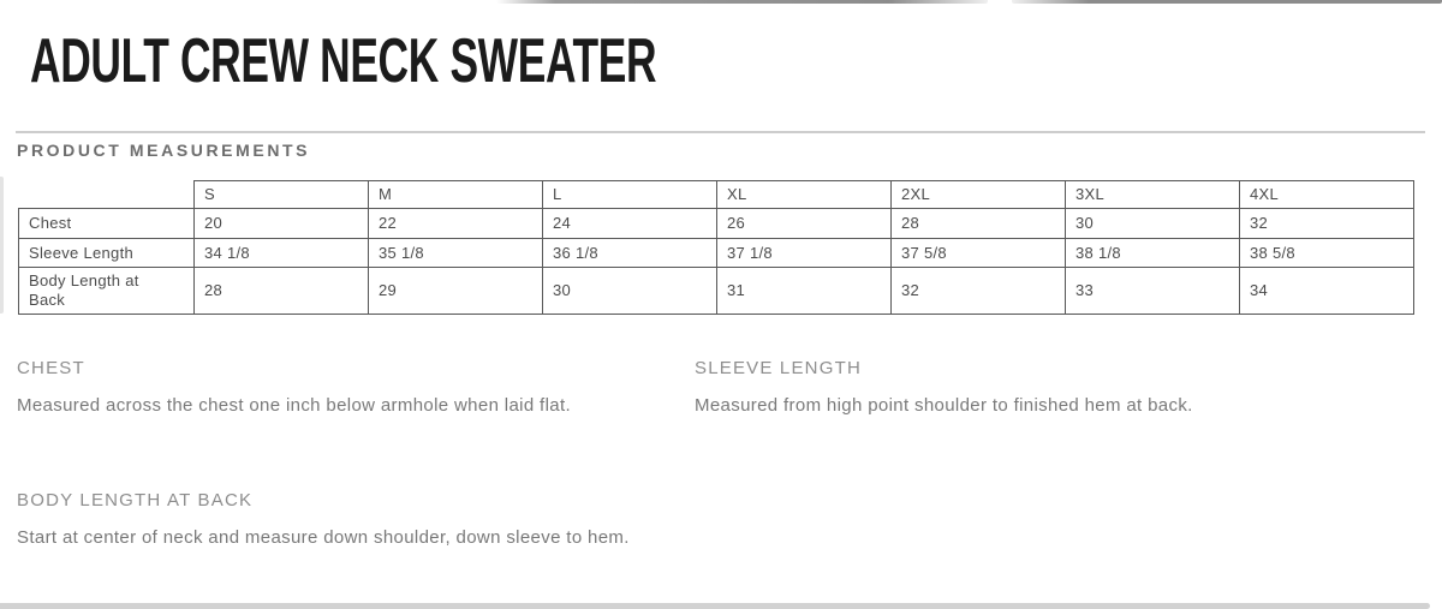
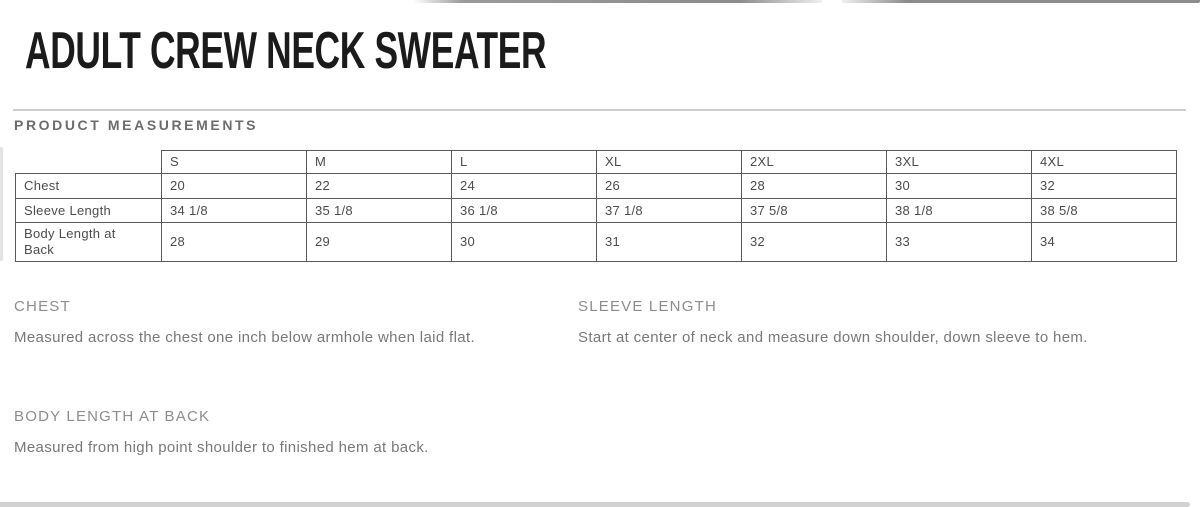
  ADULT CREW NECK SWEATER
  PRODUCT MEASUREMENTS
  	S	M	L	XL	2XL	3XL	4XL
  Chest	20	22	24	26	28	30	32
  Sleeve Length	34 1/8	35 1/8	36 1/8	37 1/8	37 5/8	38 1/8	38 5/8
  Body Length at Back	28	29	30	31	32	33	34
  CHEST
  Measured across the chest one inch below armhole when laid flat.
  SLEEVE LENGTH
- Measured from high point shoulder to finished hem at back.
+ Start at center of neck and measure down shoulder, down sleeve to hem.
  BODY LENGTH AT BACK
- Start at center of neck and measure down shoulder, down sleeve to hem.
+ Measured from high point shoulder to finished hem at back.
